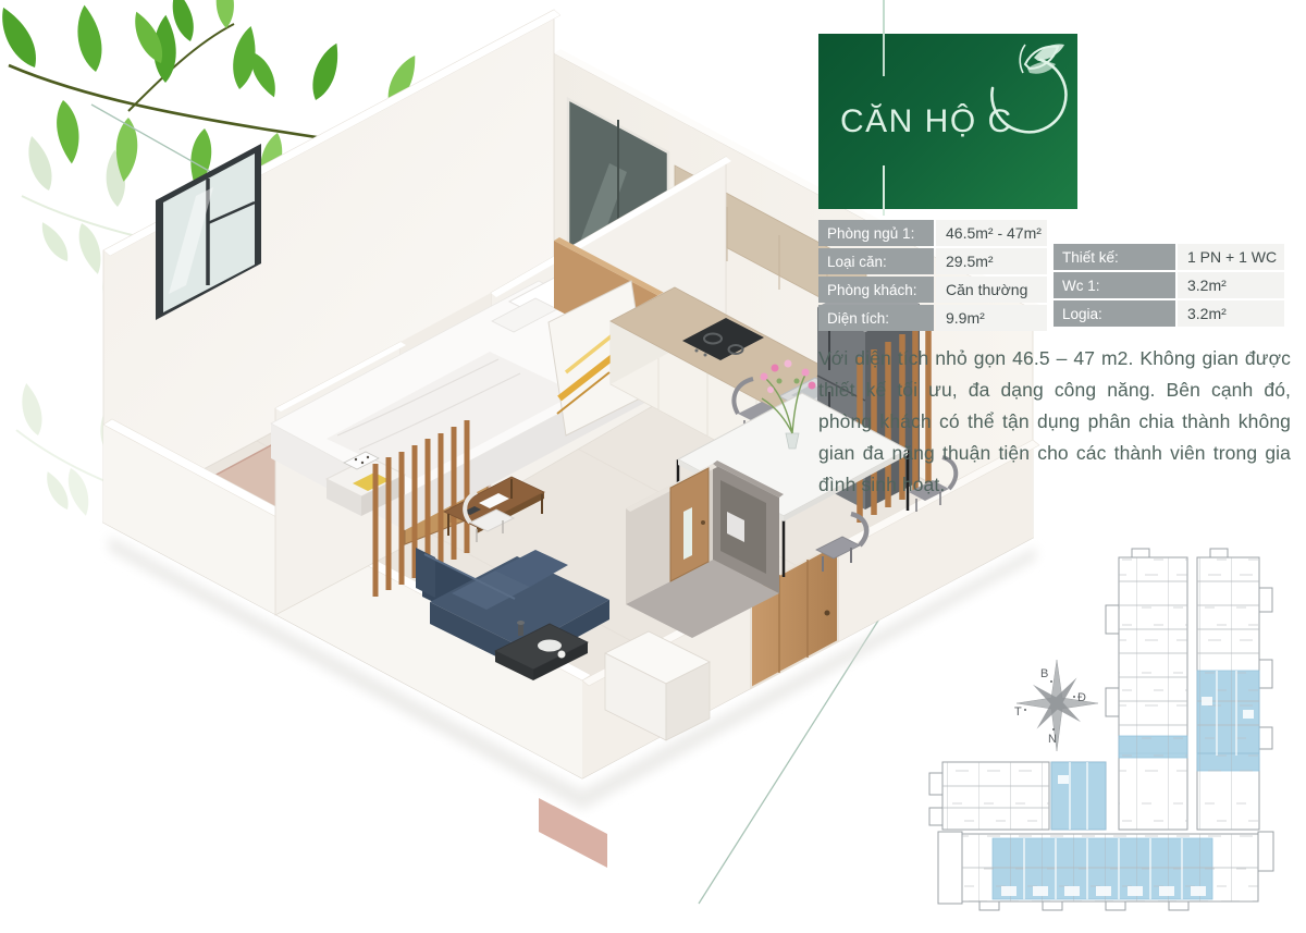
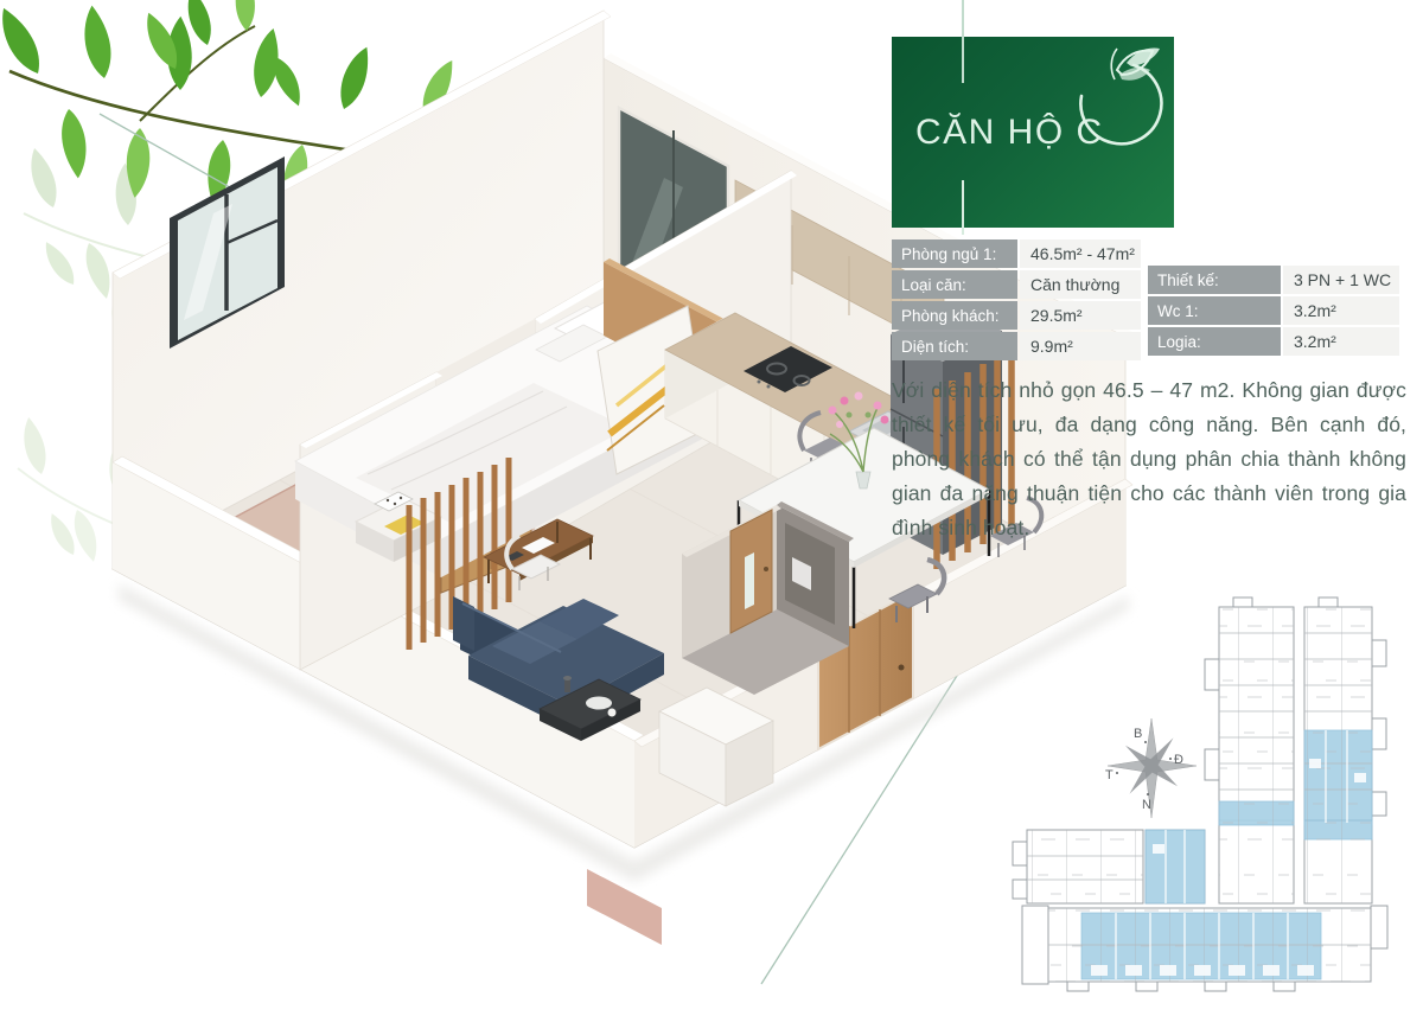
  B
  Đ
  T
  N
  CĂN HỘ C
  Phòng ngủ 1:
  46.5m² - 47m²
  Loại căn:
- 29.5m²
+ Căn thường
  Phòng khách:
- Căn thường
+ 29.5m²
  Diện tích:
  9.9m²
  Thiết kế:
- 1 PN + 1 WC
+ 3 PN + 1 WC
  Wc 1:
  3.2m²
  Logia:
  3.2m²
  Với diện tích nhỏ gọn 46.5 – 47 m2. Không gian được thiết kế tối ưu, đa dạng công năng. Bên cạnh đó, phòng khách có thể tận dụng phân chia thành không gian đa năng thuận tiện cho các thành viên trong gia đình sinh hoạt.
